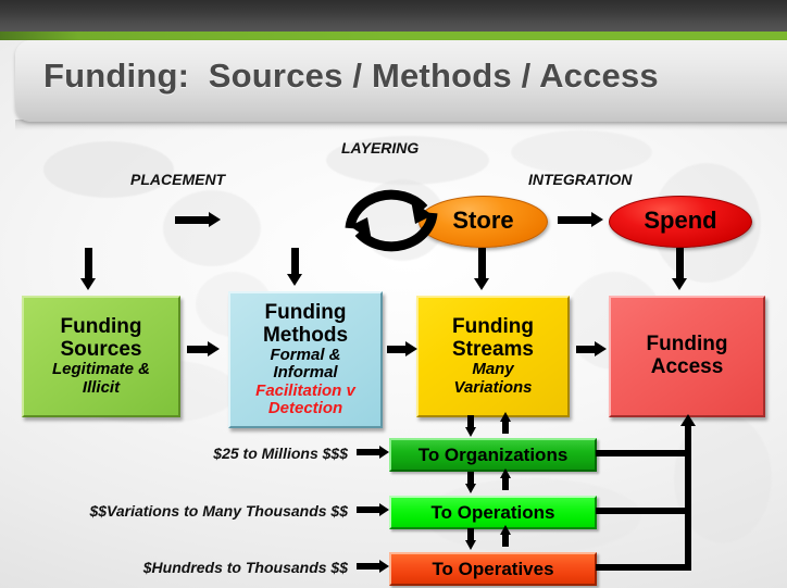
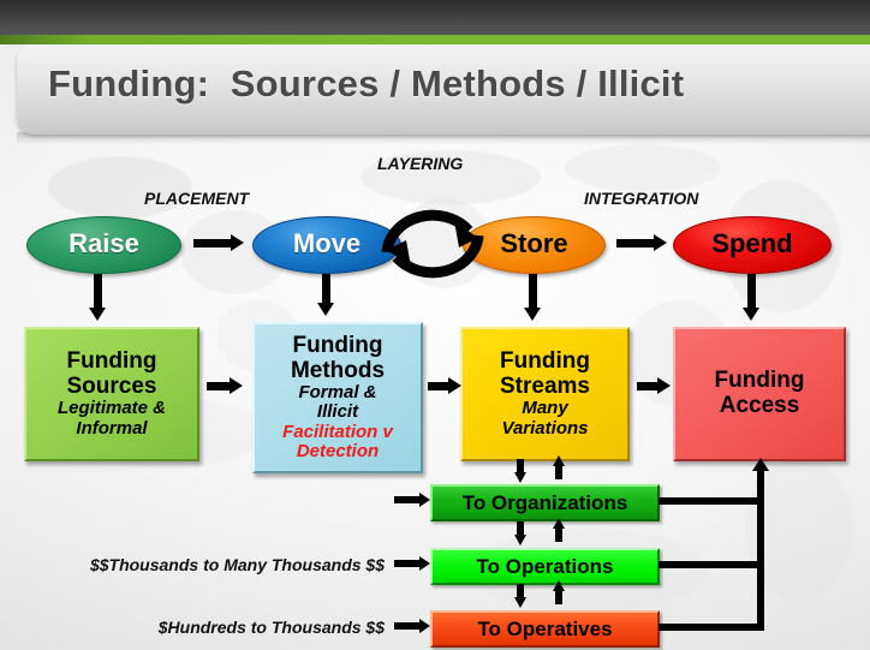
- Funding: Sources / Methods / Access
+ Funding: Sources / Methods / Illicit
  PLACEMENT
  LAYERING
  INTEGRATION
+ Raise
+ Move
  Store
  Spend
  Funding
  Sources
  Legitimate &
- Illicit
+ Informal
  Funding
  Methods
  Formal &
- Informal
+ Illicit
  Facilitation v
  Detection
  Funding
  Streams
  Many
  Variations
  Funding
  Access
  To Organizations
  To Operations
  To Operatives
- $25 to Millions $$$
- $$Variations to Many Thousands $$
+ $$Thousands to Many Thousands $$
  $Hundreds to Thousands $$
